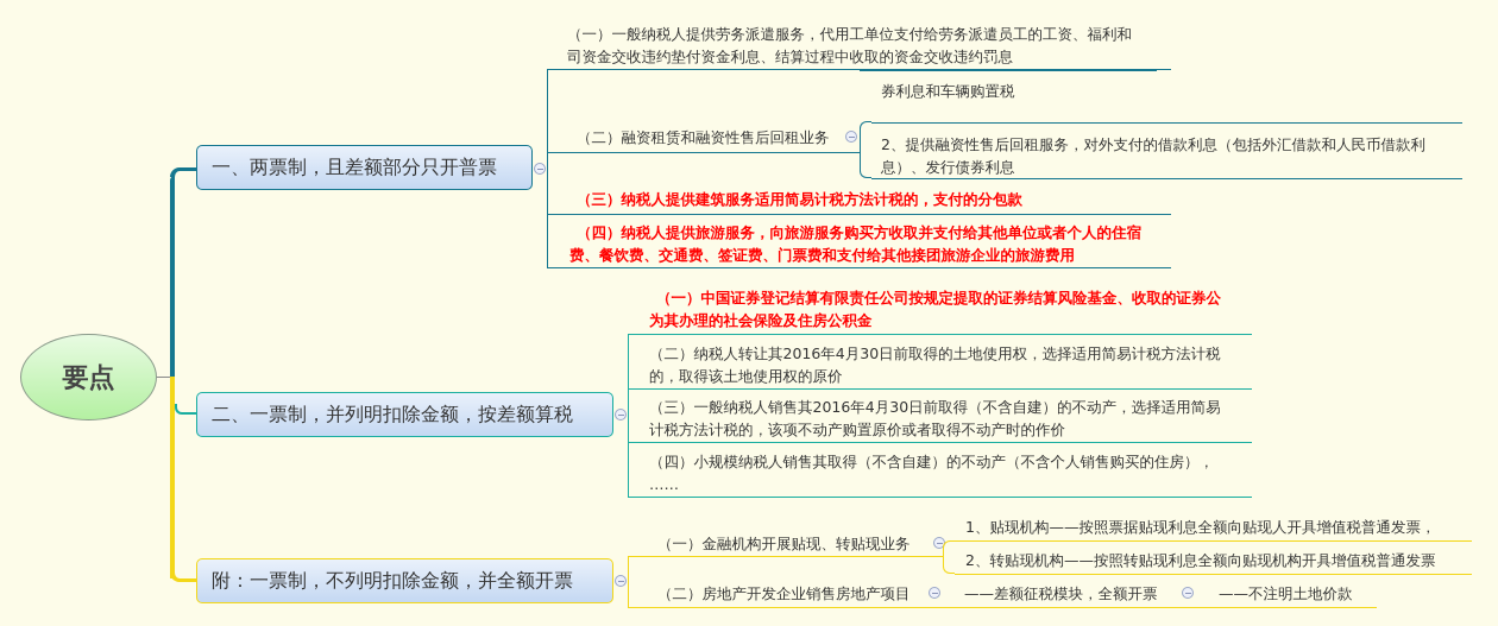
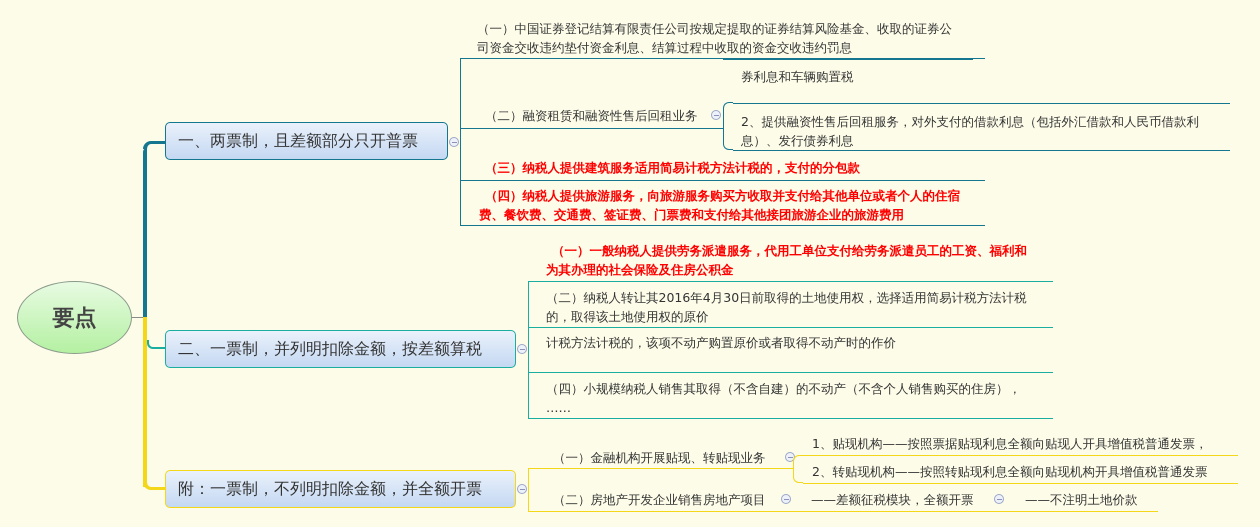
  要点
  一、两票制，且差额部分只开普票
- （一）一般纳税人提供劳务派遣服务，代用工单位支付给劳务派遣员工的工资、福利和
+ （一）中国证券登记结算有限责任公司按规定提取的证券结算风险基金、收取的证券公
  司资金交收违约垫付资金利息、结算过程中收取的资金交收违约罚息
  （二）融资租赁和融资性售后回租业务
  券利息和车辆购置税
  2、提供融资性售后回租服务，对外支付的借款利息（包括外汇借款和人民币借款利
  息）、发行债券利息
  （三）纳税人提供建筑服务适用简易计税方法计税的，支付的分包款
  （四）纳税人提供旅游服务，向旅游服务购买方收取并支付给其他单位或者个人的住宿
  费、餐饮费、交通费、签证费、门票费和支付给其他接团旅游企业的旅游费用
  二、一票制，并列明扣除金额，按差额算税
- （一）中国证券登记结算有限责任公司按规定提取的证券结算风险基金、收取的证券公
+ （一）一般纳税人提供劳务派遣服务，代用工单位支付给劳务派遣员工的工资、福利和
  为其办理的社会保险及住房公积金
  （二）纳税人转让其2016年4月30日前取得的土地使用权，选择适用简易计税方法计税
  的，取得该土地使用权的原价
- （三）一般纳税人销售其2016年4月30日前取得（不含自建）的不动产，选择适用简易
  计税方法计税的，该项不动产购置原价或者取得不动产时的作价
  （四）小规模纳税人销售其取得（不含自建）的不动产（不含个人销售购买的住房），
  ……
  附：一票制，不列明扣除金额，并全额开票
  （一）金融机构开展贴现、转贴现业务
  1、贴现机构——按照票据贴现利息全额向贴现人开具增值税普通发票，
  2、转贴现机构——按照转贴现利息全额向贴现机构开具增值税普通发票
  （二）房地产开发企业销售房地产项目
  ——差额征税模块，全额开票
  ——不注明土地价款
